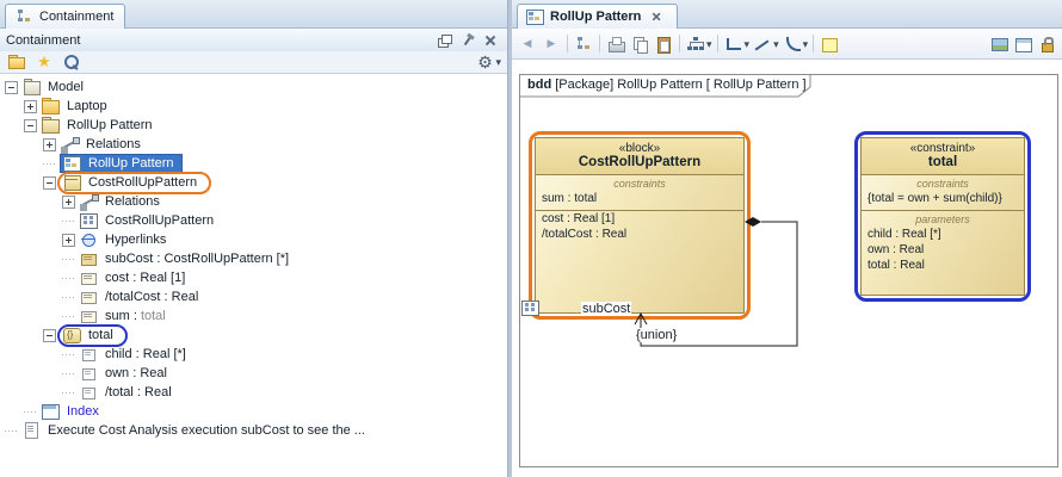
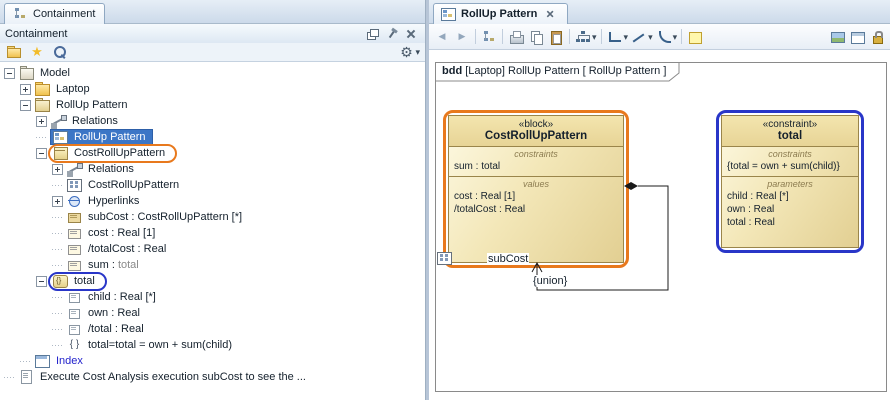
  Containment
  Containment
  Model
  Laptop
  RollUp Pattern
  Relations
  RollUp Pattern
  CostRollUpPattern
  Relations
  CostRollUpPattern
  Hyperlinks
  subCost : CostRollUpPattern [*]
  cost : Real [1]
  /totalCost : Real
  sum : total
  total
  child : Real [*]
  own : Real
  /total : Real
+ { }
+ total=total = own + sum(child)
  Index
  Execute Cost Analysis execution subCost to see the ...
  RollUp Pattern
- bdd [Package] RollUp Pattern [ RollUp Pattern ]
+ bdd [Laptop] RollUp Pattern [ RollUp Pattern ]
  «block»
  CostRollUpPattern
  constraints
  sum : total
+ values
  cost : Real [1]
  /totalCost : Real
  «constraint»
  total
  constraints
  {total = own + sum(child)}
  parameters
  child : Real [*]
  own : Real
  total : Real
  subCost
  {union}
